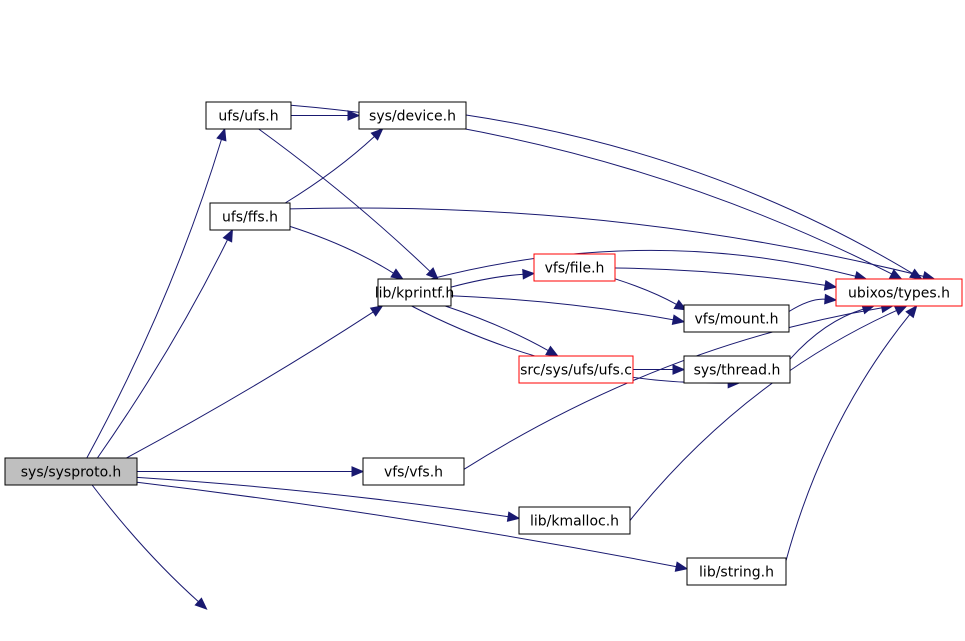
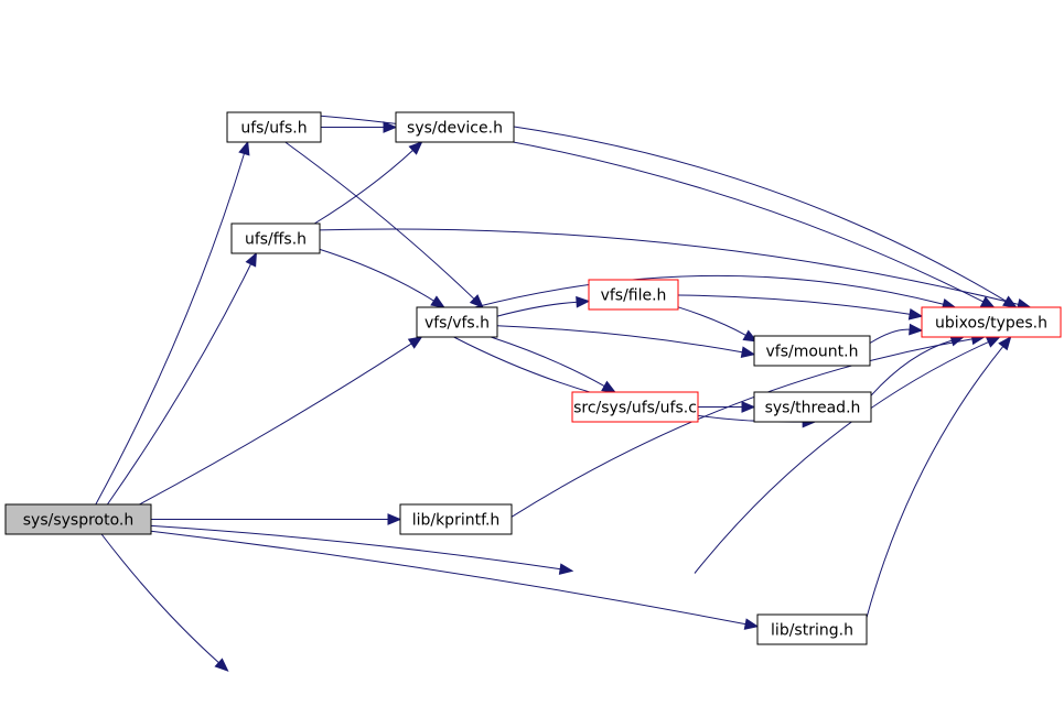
  sys/sysproto.h
  ufs/ufs.h
  ufs/ffs.h
  sys/device.h
- lib/kprintf.h
+ vfs/vfs.h
  vfs/file.h
  vfs/mount.h
  src/sys/ufs/ufs.c
  sys/thread.h
  ubixos/types.h
- vfs/vfs.h
+ lib/kprintf.h
- lib/kmalloc.h
  lib/string.h
